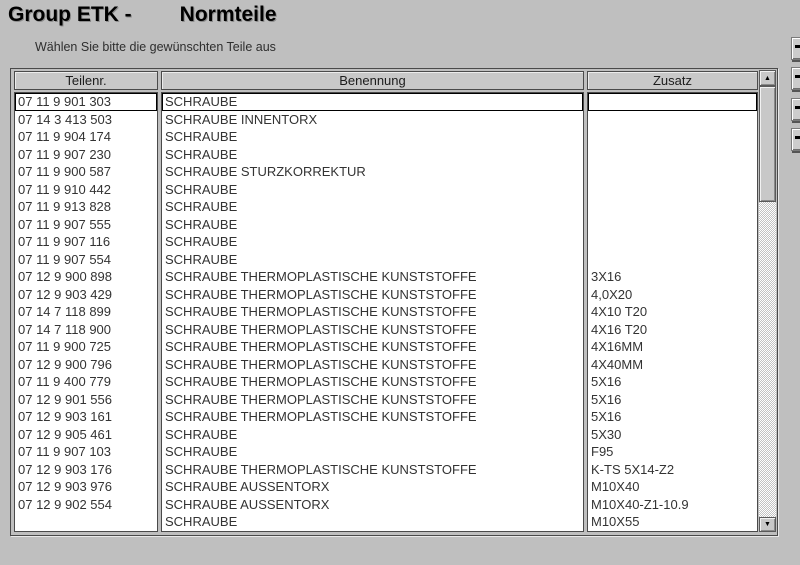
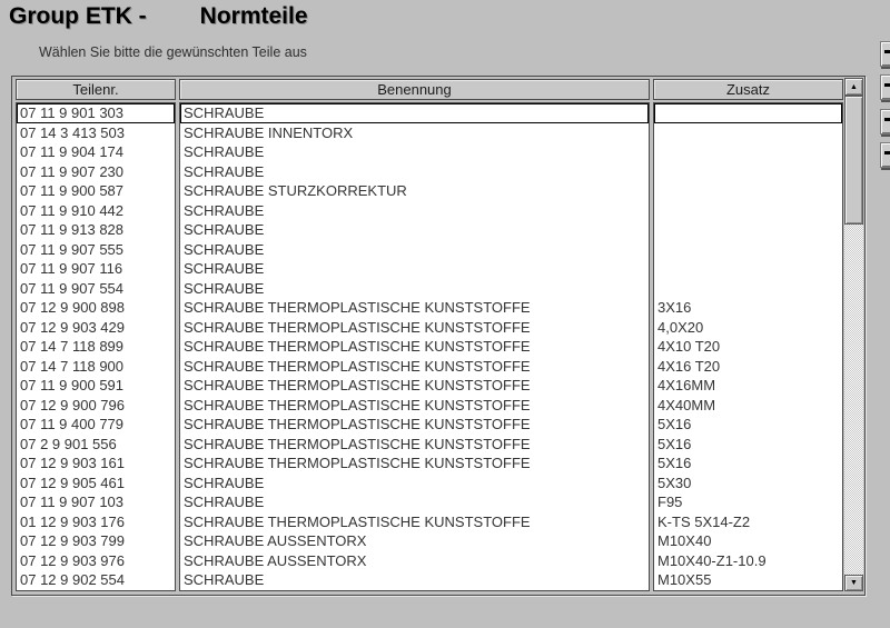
  Group ETK - Normteile
  Wählen Sie bitte die gewünschten Teile aus
  Teilenr.
  Benennung
  Zusatz
  07 11 9 901 303
  07 14 3 413 503
  07 11 9 904 174
  07 11 9 907 230
  07 11 9 900 587
  07 11 9 910 442
  07 11 9 913 828
  07 11 9 907 555
  07 11 9 907 116
  07 11 9 907 554
  07 12 9 900 898
  07 12 9 903 429
  07 14 7 118 899
  07 14 7 118 900
- 07 11 9 900 725
+ 07 11 9 900 591
  07 12 9 900 796
  07 11 9 400 779
- 07 12 9 901 556
+ 07 2 9 901 556
  07 12 9 903 161
  07 12 9 905 461
  07 11 9 907 103
- 07 12 9 903 176
+ 01 12 9 903 176
+ 07 12 9 903 799
  07 12 9 903 976
  07 12 9 902 554
  SCHRAUBE
  SCHRAUBE INNENTORX
  SCHRAUBE
  SCHRAUBE
  SCHRAUBE STURZKORREKTUR
  SCHRAUBE
  SCHRAUBE
  SCHRAUBE
  SCHRAUBE
  SCHRAUBE
  SCHRAUBE THERMOPLASTISCHE KUNSTSTOFFE
  SCHRAUBE THERMOPLASTISCHE KUNSTSTOFFE
  SCHRAUBE THERMOPLASTISCHE KUNSTSTOFFE
  SCHRAUBE THERMOPLASTISCHE KUNSTSTOFFE
  SCHRAUBE THERMOPLASTISCHE KUNSTSTOFFE
  SCHRAUBE THERMOPLASTISCHE KUNSTSTOFFE
  SCHRAUBE THERMOPLASTISCHE KUNSTSTOFFE
  SCHRAUBE THERMOPLASTISCHE KUNSTSTOFFE
  SCHRAUBE THERMOPLASTISCHE KUNSTSTOFFE
  SCHRAUBE
  SCHRAUBE
  SCHRAUBE THERMOPLASTISCHE KUNSTSTOFFE
  SCHRAUBE AUSSENTORX
  SCHRAUBE AUSSENTORX
  SCHRAUBE
  3X16
  4,0X20
  4X10 T20
  4X16 T20
  4X16MM
  4X40MM
  5X16
  5X16
  5X16
  5X30
  F95
  K-TS 5X14-Z2
  M10X40
  M10X40-Z1-10.9
  M10X55
